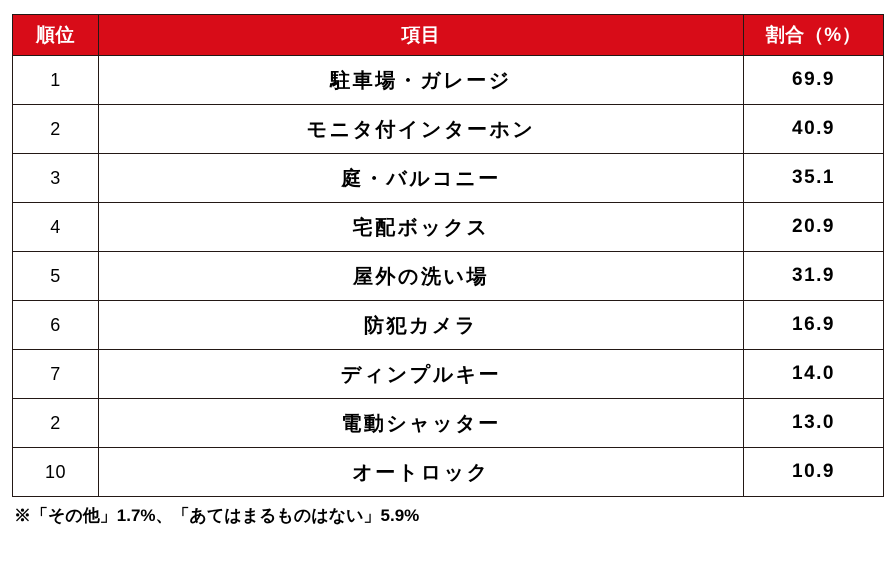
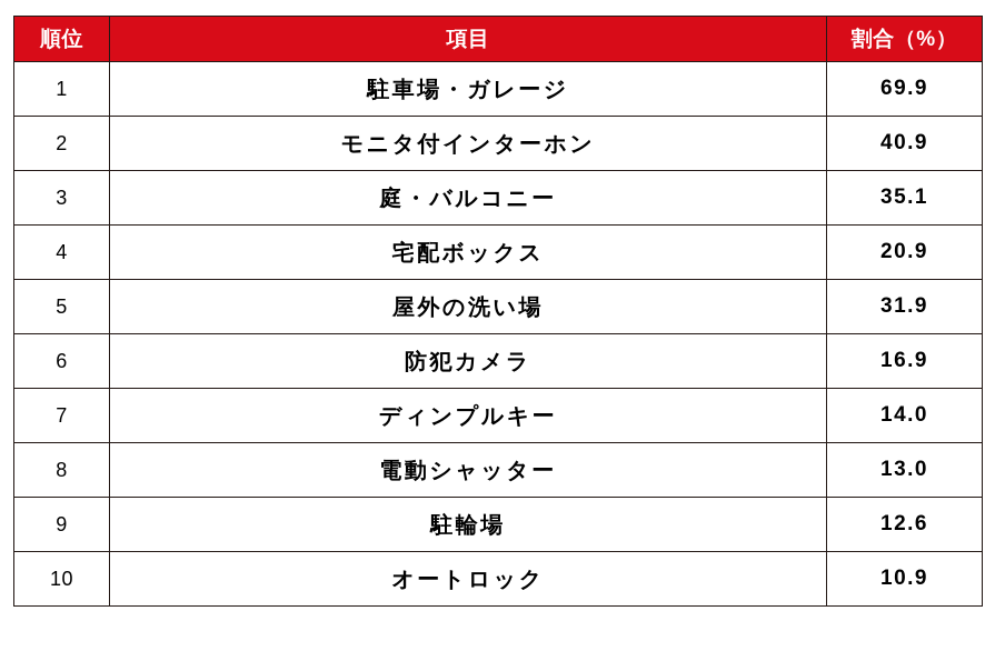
  順位	項目	割合（%）
  1	駐車場・ガレージ	69.9
  2	モニタ付インターホン	40.9
  3	庭・バルコニー	35.1
  4	宅配ボックス	20.9
  5	屋外の洗い場	31.9
  6	防犯カメラ	16.9
  7	ディンプルキー	14.0
- 2	電動シャッター	13.0
+ 8	電動シャッター	13.0
+ 9	駐輪場	12.6
  10	オートロック	10.9
- ※「その他」1.7%、「あてはまるものはない」5.9%
